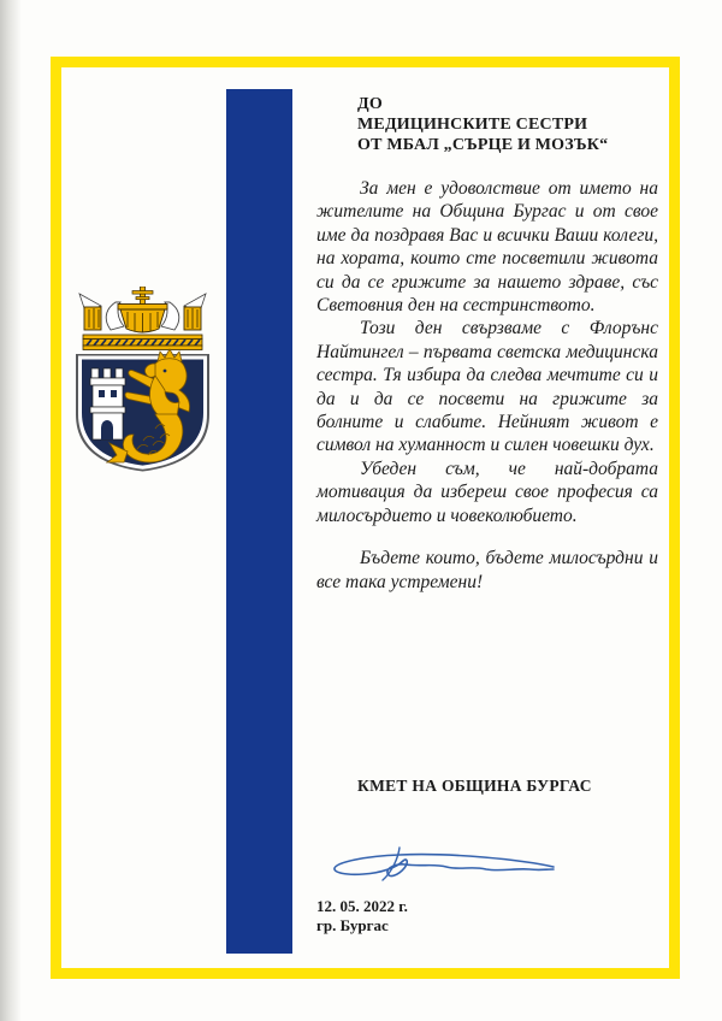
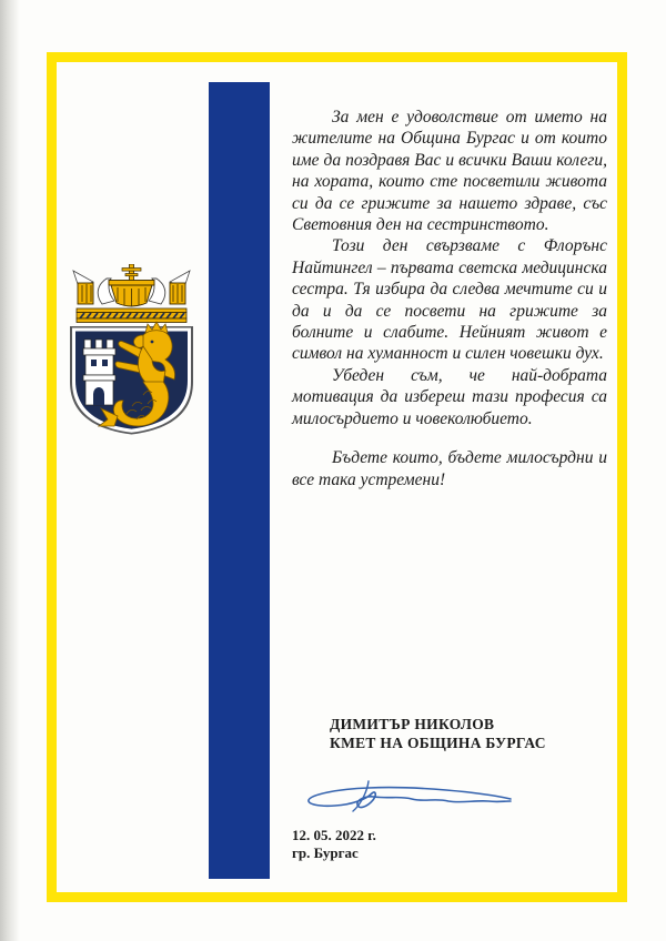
- ДО
- МЕДИЦИНСКИТЕ СЕСТРИ
- ОТ МБАЛ „СЪРЦЕ И МОЗЪК“
- За мен е удоволствие от името на жителите на Община Бургас и от свое име да поздравя Вас и всички Ваши колеги, на хората, които сте посветили живота си да се грижите за нашето здраве, със Световния ден на сестринството.
+ За мен е удоволствие от името на жителите на Община Бургас и от които име да поздравя Вас и всички Ваши колеги, на хората, които сте посветили живота си да се грижите за нашето здраве, със Световния ден на сестринството.
  Този ден свързваме с Флорънс Найтингел – първата светска медицинска сестра. Тя избира да следва мечтите си и да и да се посвети на грижите за болните и слабите. Нейният живот е символ на хуманност и силен човешки дух.
- Убеден съм, че най-добрата мотивация да избереш свое професия са милосърдието и човеколюбието.
+ Убеден съм, че най-добрата мотивация да избереш тази професия са милосърдието и човеколюбието.
  Бъдете които, бъдете милосърдни и все така устремени!
+ ДИМИТЪР НИКОЛОВ
  КМЕТ НА ОБЩИНА БУРГАС
  12. 05. 2022 г.
  гр. Бургас
